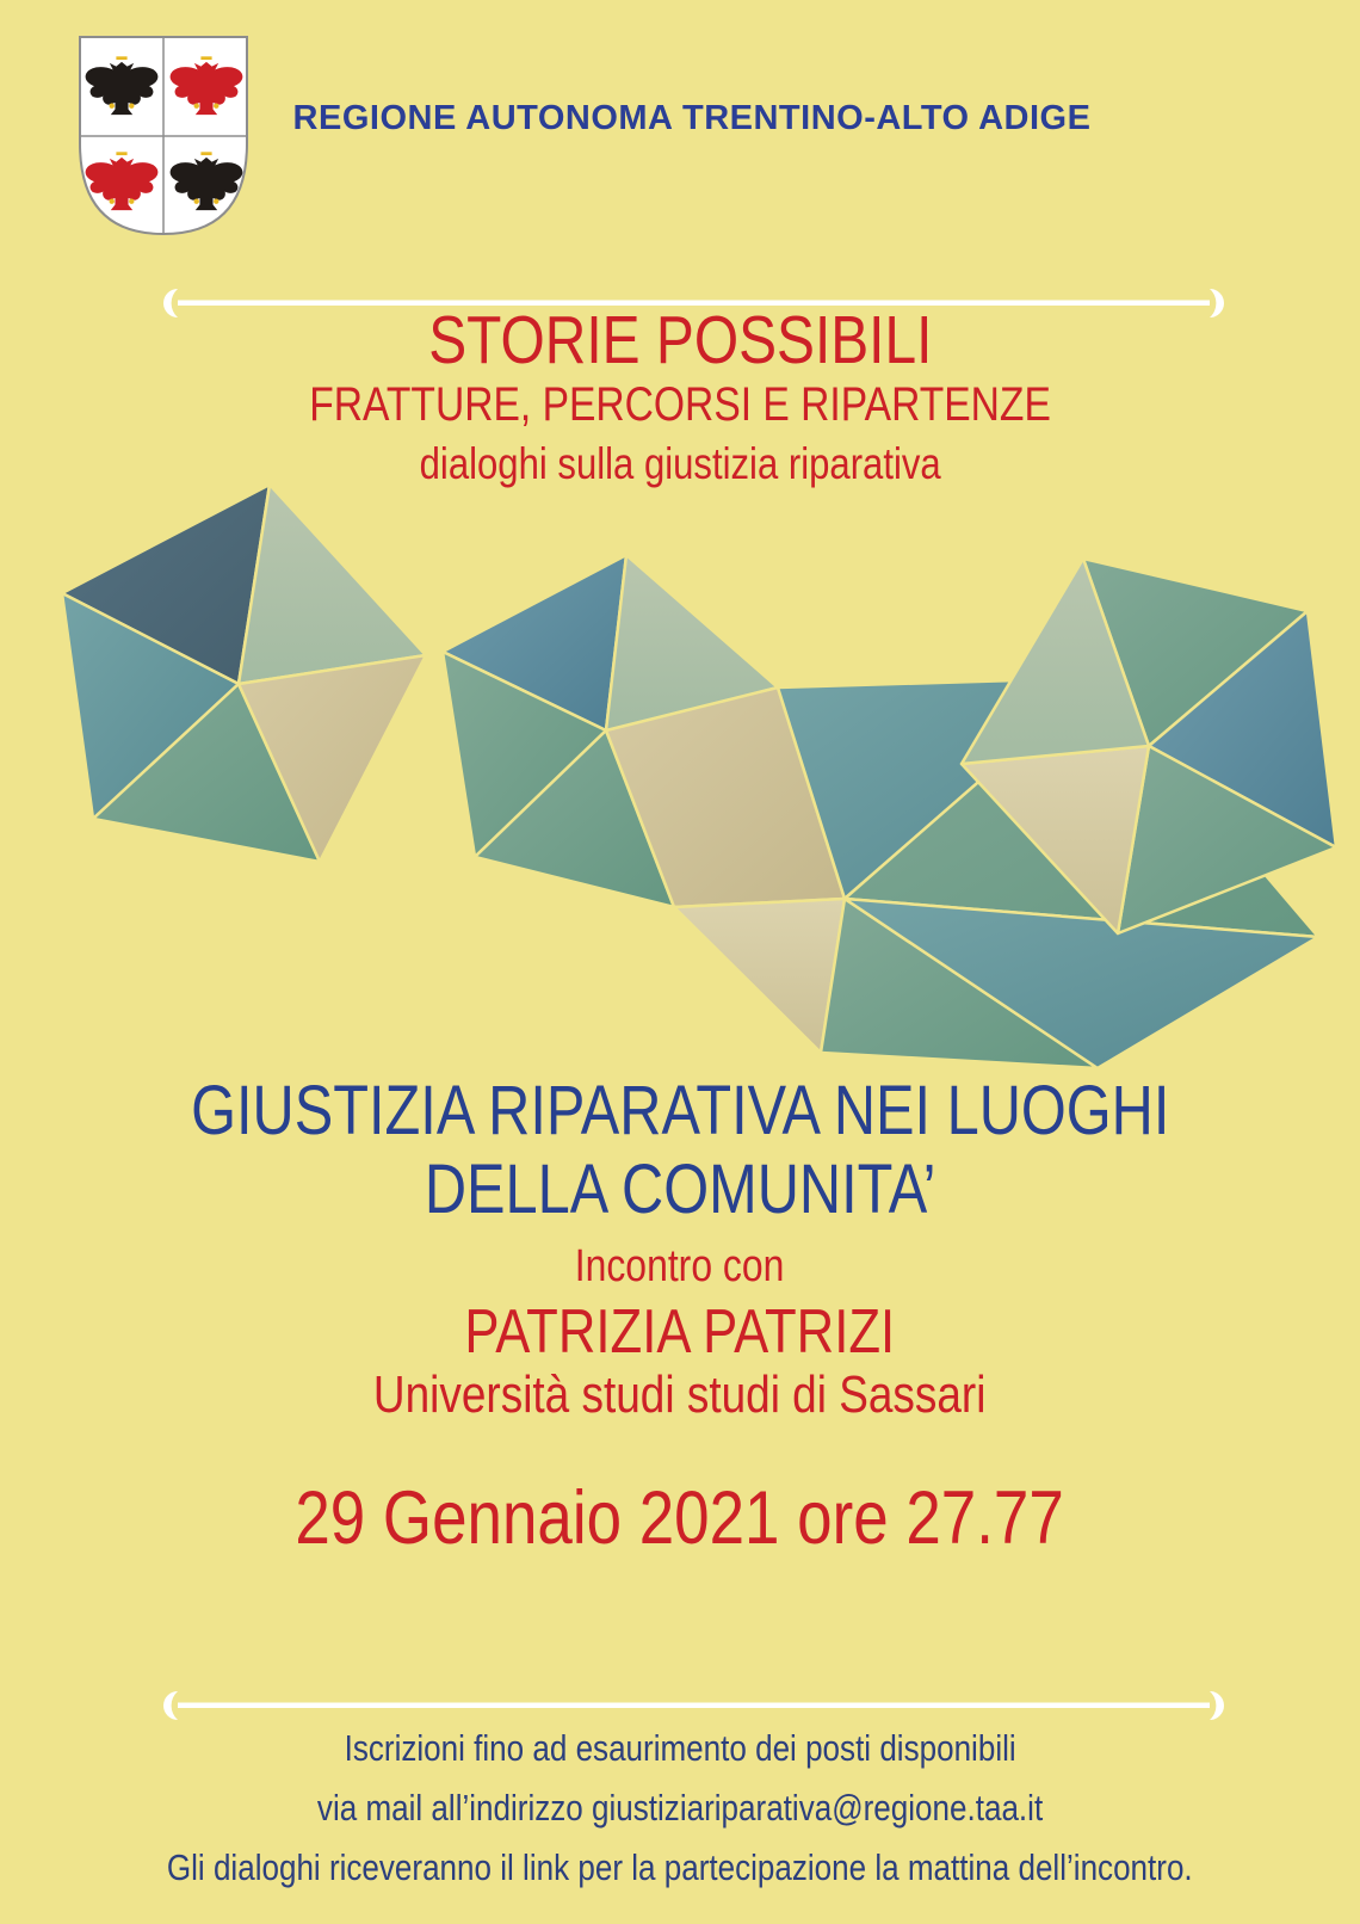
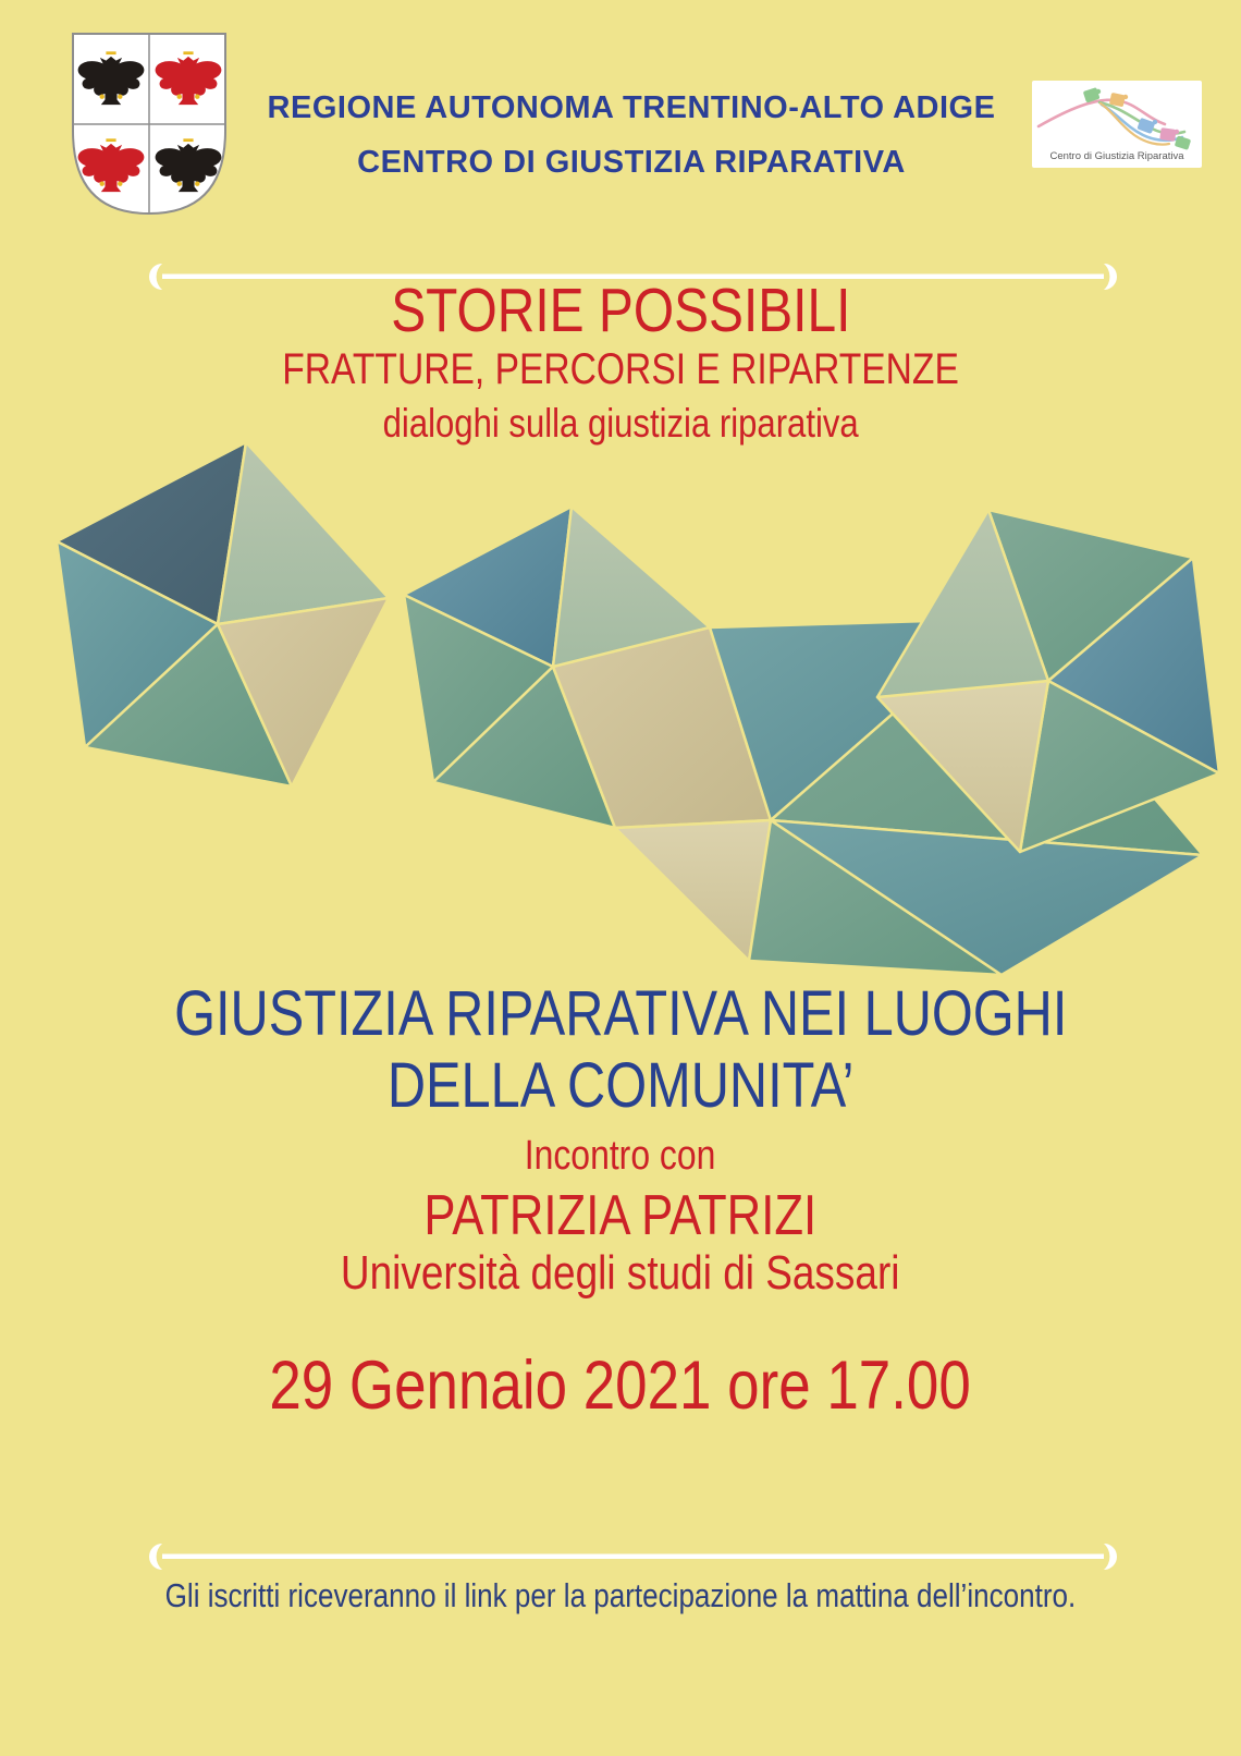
  REGIONE AUTONOMA TRENTINO-ALTO ADIGE
+ CENTRO DI GIUSTIZIA RIPARATIVA
+ Centro di Giustizia Riparativa
  STORIE POSSIBILI
  FRATTURE, PERCORSI E RIPARTENZE
  dialoghi sulla giustizia riparativa
  GIUSTIZIA RIPARATIVA NEI LUOGHI
  DELLA COMUNITA’
  Incontro con
  PATRIZIA PATRIZI
- Università studi studi di Sassari
+ Università degli studi di Sassari
- 29 Gennaio 2021 ore 27.77
+ 29 Gennaio 2021 ore 17.00
- Iscrizioni fino ad esaurimento dei posti disponibili
- via mail all’indirizzo giustiziariparativa@regione.taa.it
- Gli dialoghi riceveranno il link per la partecipazione la mattina dell’incontro.
+ Gli iscritti riceveranno il link per la partecipazione la mattina dell’incontro.
